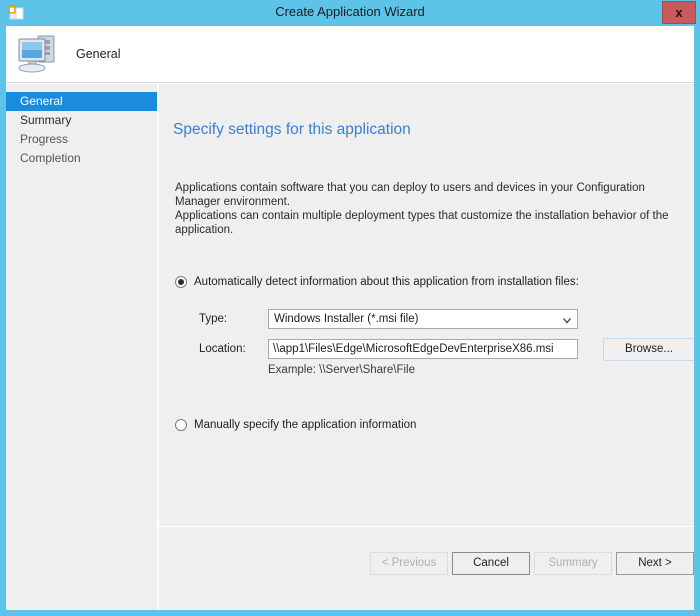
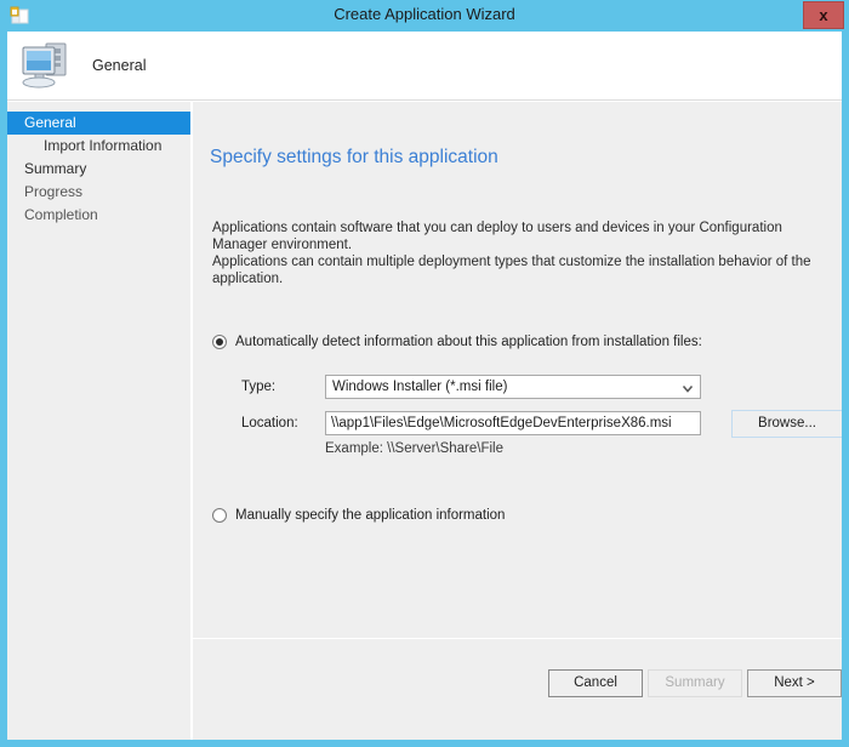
  Create Application Wizard
  x
  General
  General
+ Import Information
  Summary
  Progress
  Completion
  Specify settings for this application
  Applications contain software that you can deploy to users and devices in your Configuration Manager environment.
  Applications can contain multiple deployment types that customize the installation behavior of the application.
  Automatically detect information about this application from installation files:
  Type:
  Windows Installer (*.msi file)
  Location:
  \\app1\Files\Edge\MicrosoftEdgeDevEnterpriseX86.msi
  Browse...
  Example: \\Server\Share\File
  Manually specify the application information
- < Previous
  Cancel
  Summary
  Next >
